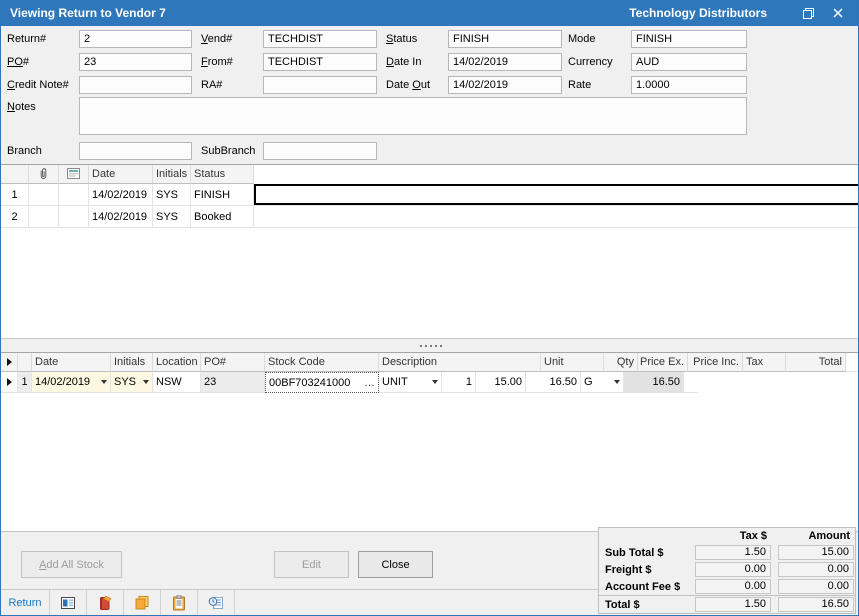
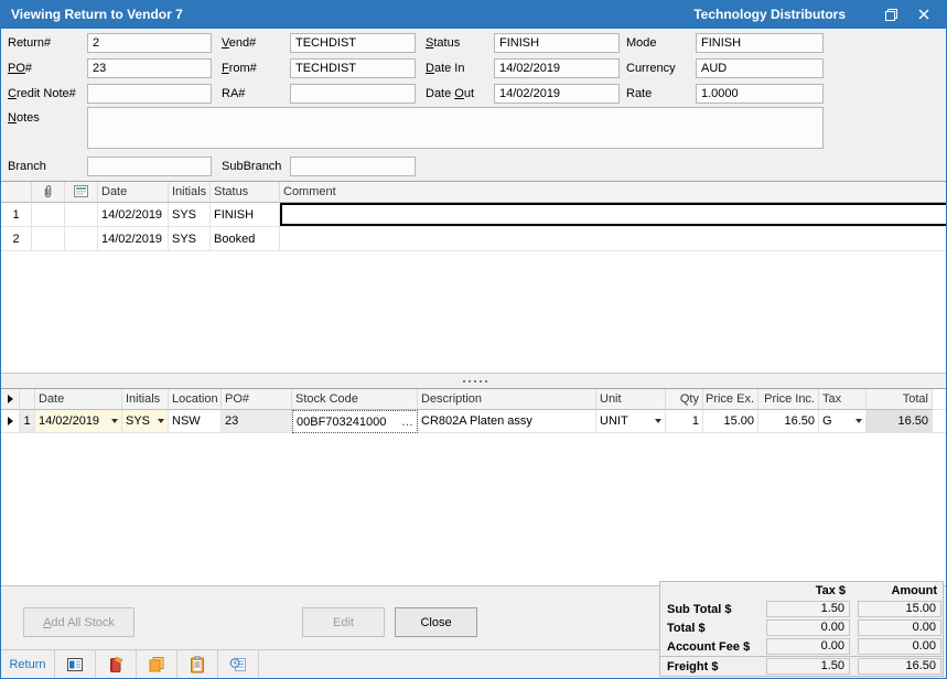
  Viewing Return to Vendor 7
  Technology Distributors
  Return#
  2
  PO#
  23
  Credit Note#
  Vend#
  TECHDIST
  From#
  TECHDIST
  RA#
  Status
  FINISH
  Date In
  14/02/2019
  Date Out
  14/02/2019
  Mode
  FINISH
  Currency
  AUD
  Rate
  1.0000
  Notes
  Branch
  SubBranch
  Date
  Initials
  Status
+ Comment
  1
  14/02/2019
  SYS
  FINISH
  2
  14/02/2019
  SYS
  Booked
  Date
  Initials
  Location
  PO#
  Stock Code
  Description
  Unit
  Qty
  Price Ex.
  Price Inc.
  Tax
  Total
  1
  14/02/2019
  SYS
  NSW
  23
  00BF703241000
  …
+ CR802A Platen assy
  UNIT
  1
  15.00
  16.50
  G
  16.50
  Add All Stock
  Edit
  Close
  Tax $
  Amount
  Sub Total $
  1.50
  15.00
- Freight $
+ Total $
  0.00
  0.00
  Account Fee $
  0.00
  0.00
- Total $
+ Freight $
  1.50
  16.50
  Return
